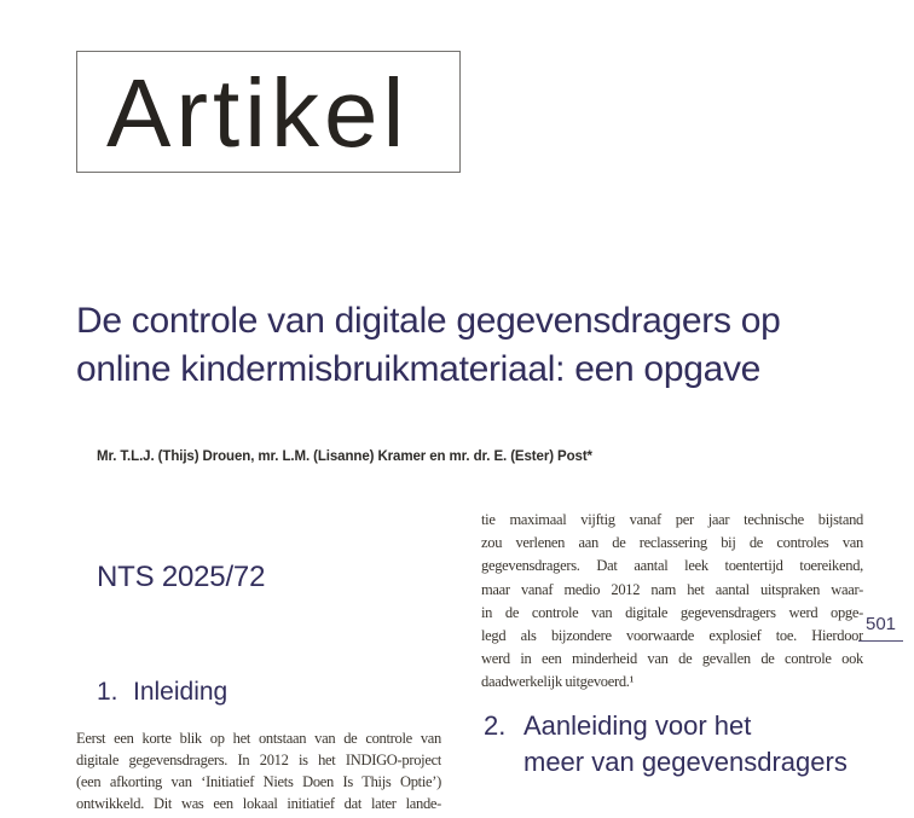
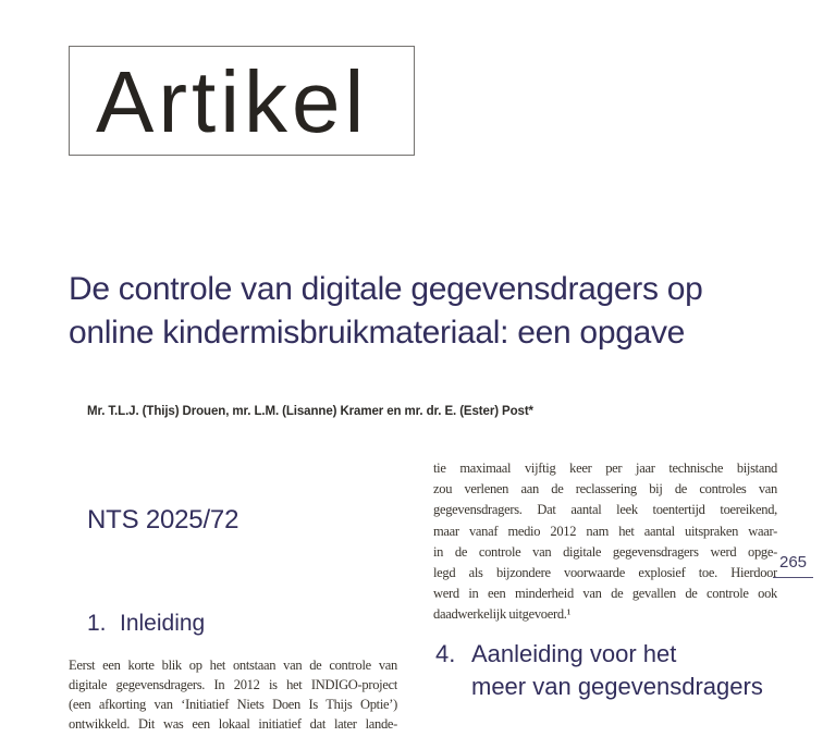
  Artikel
  De controle van digitale gegevensdragers op
  online kindermisbruikmateriaal: een opgave
  Mr. T.L.J. (Thijs) Drouen, mr. L.M. (Lisanne) Kramer en mr. dr. E. (Ester) Post*
  NTS 2025/72
  1.
  Inleiding
  Eerst een korte blik op het ontstaan van de controle van
  digitale gegevensdragers. In 2012 is het INDIGO-project
  (een afkorting van ‘Initiatief Niets Doen Is Thijs Optie’)
  ontwikkeld. Dit was een lokaal initiatief dat later lande-
- tie maximaal vijftig vanaf per jaar technische bijstand
+ tie maximaal vijftig keer per jaar technische bijstand
  zou verlenen aan de reclassering bij de controles van
  gegevensdragers. Dat aantal leek toentertijd toereikend,
  maar vanaf medio 2012 nam het aantal uitspraken waar-
  in de controle van digitale gegevensdragers werd opge-
  legd als bijzondere voorwaarde explosief toe. Hierdoor
  werd in een minderheid van de gevallen de controle ook
  daadwerkelijk uitgevoerd.¹
- 2.
+ 4.
  Aanleiding voor het
  meer van gegevensdragers
- 501
+ 265
